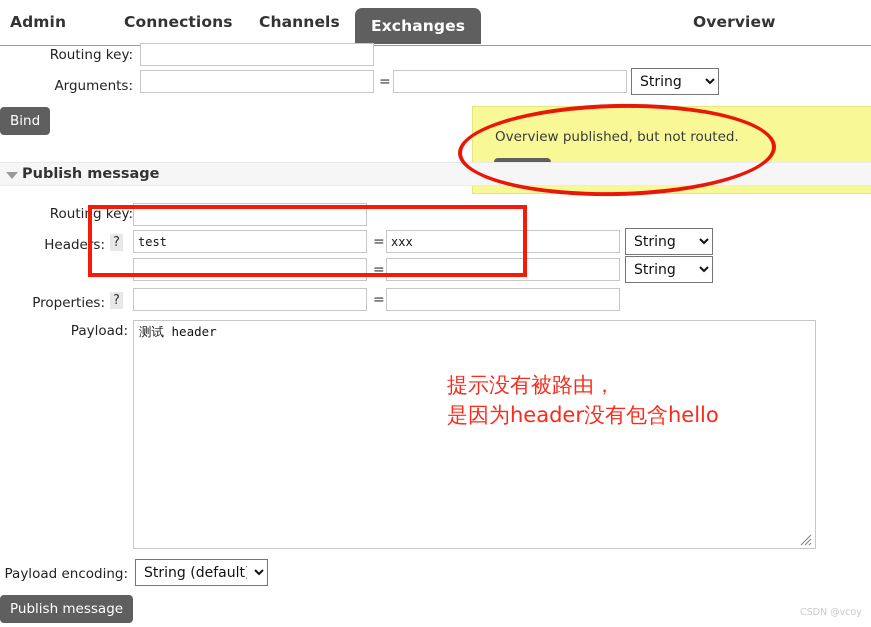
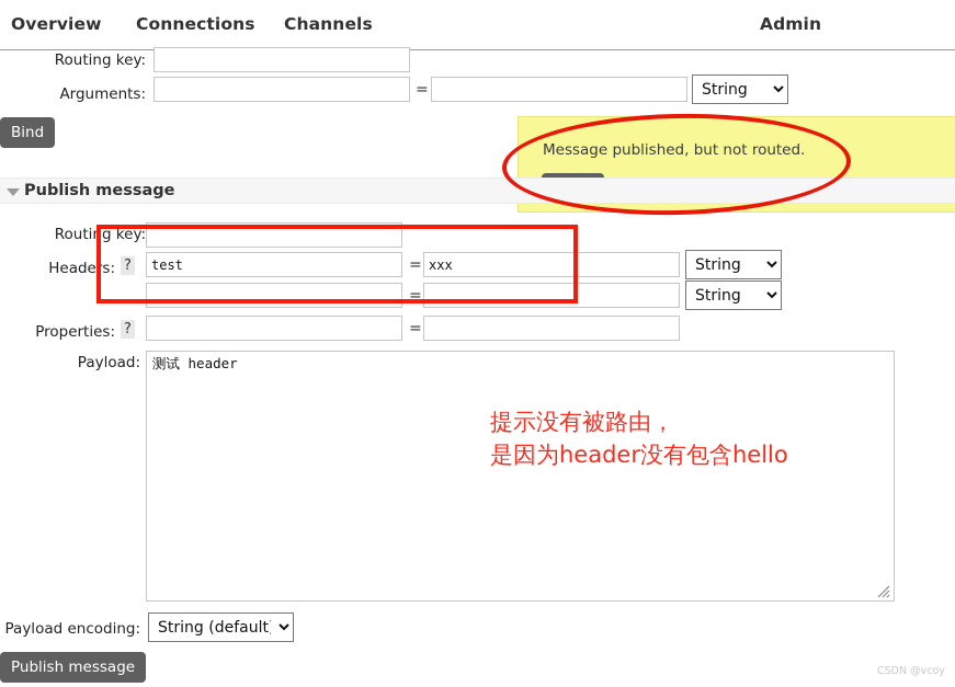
- Admin
+ Overview
  Connections
  Channels
- Exchanges
- Overview
+ Admin
  Routing key:
  Arguments:
  =
  String
  Bind
- Overview published, but not routed.
+ Message published, but not routed.
  Publish message
  Routing key:
  Headers:
  ?
  test
  =
  xxx
  String
  =
  String
  Properties:
  ?
  =
  Payload:
  测试 header
  Payload encoding:
  String (default
  Publish message
  提示没有被路由，
  是因为header没有包含hello
  CSDN @vcoy
